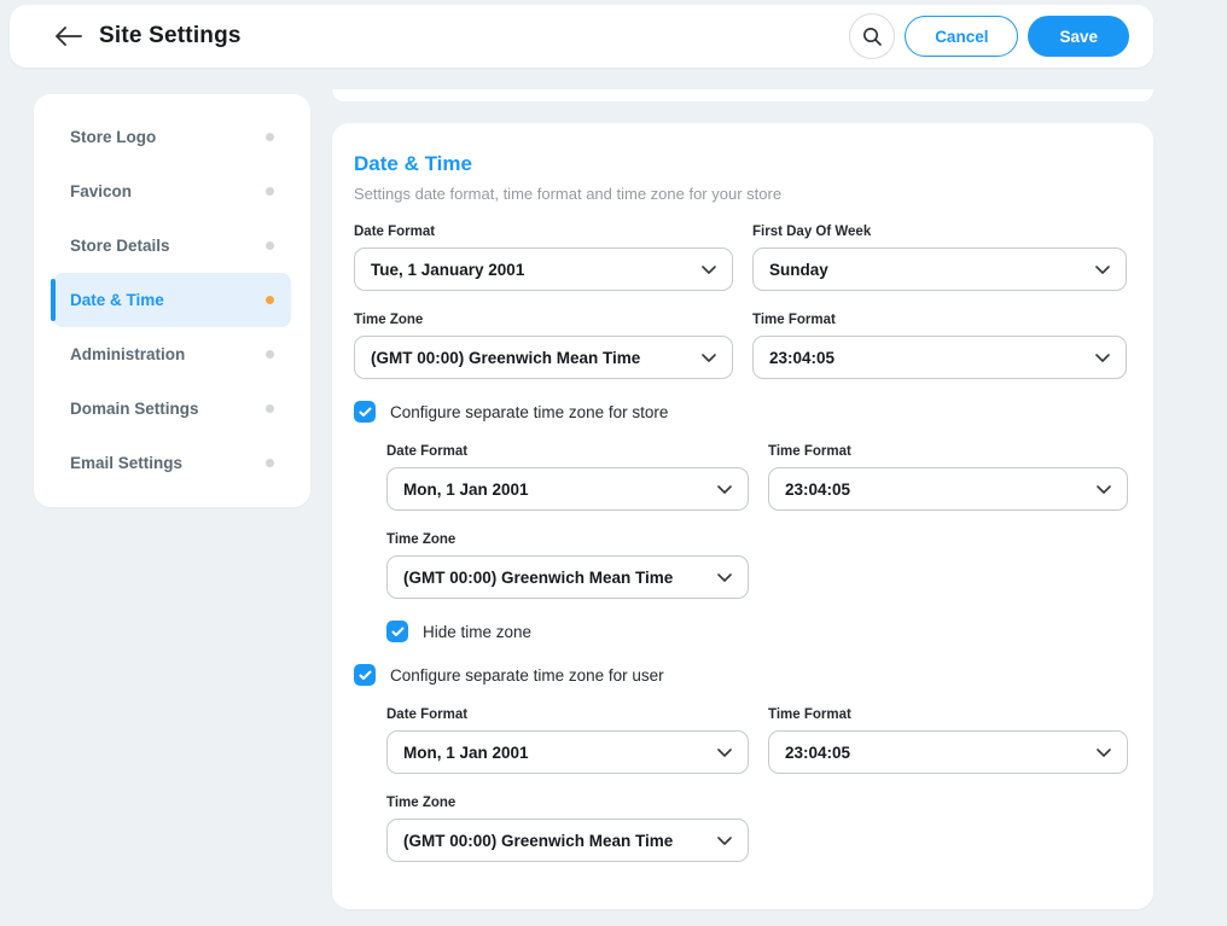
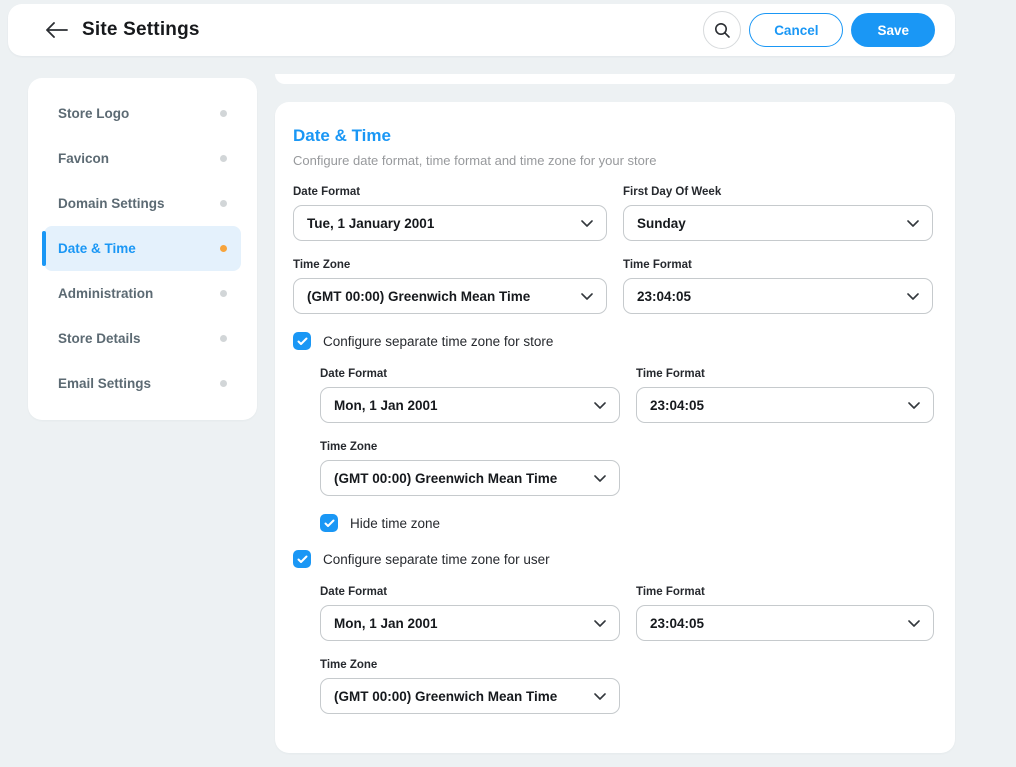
  Site Settings
  Cancel
  Save
  Store Logo
  Favicon
- Store Details
+ Domain Settings
  Date & Time
  Administration
- Domain Settings
+ Store Details
  Email Settings
  Date & Time
- Settings date format, time format and time zone for your store
+ Configure date format, time format and time zone for your store
  Date Format
  Tue, 1 January 2001
  First Day Of Week
  Sunday
  Time Zone
  (GMT 00:00) Greenwich Mean Time
  Time Format
  23:04:05
  Configure separate time zone for store
  Date Format
  Mon, 1 Jan 2001
  Time Format
  23:04:05
  Time Zone
  (GMT 00:00) Greenwich Mean Time
  Hide time zone
  Configure separate time zone for user
  Date Format
  Mon, 1 Jan 2001
  Time Format
  23:04:05
  Time Zone
  (GMT 00:00) Greenwich Mean Time
